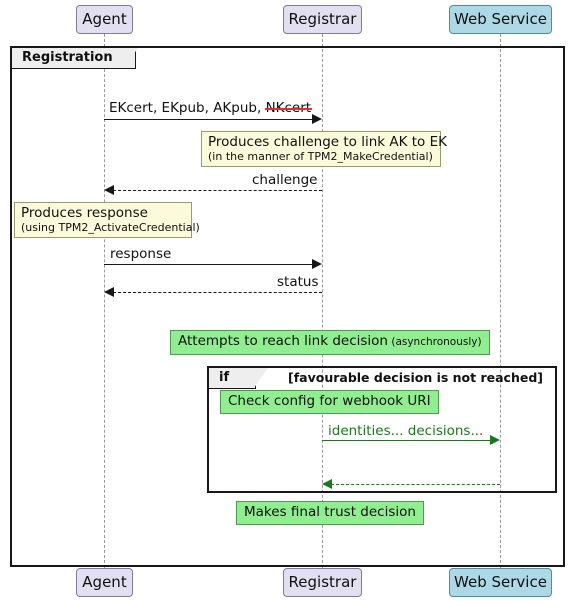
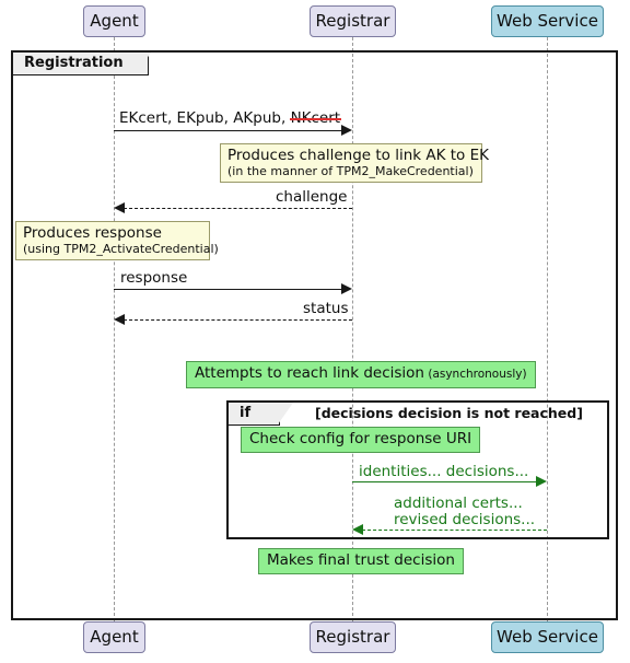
  Agent
  Registrar
  Web Service
  Registration
  EKcert, EKpub, AKpub, NKcert
  Produces challenge to link AK to EK
  (in the manner of TPM2_MakeCredential)
  challenge
  Produces response
  (using TPM2_ActivateCredential)
  response
  status
  Attempts to reach link decision (asynchronously)
  if
- [favourable decision is not reached]
+ [decisions decision is not reached]
- Check config for webhook URI
+ Check config for response URI
  identities... decisions...
+ additional certs...
+ revised decisions...
  Makes final trust decision
  Agent
  Registrar
  Web Service
